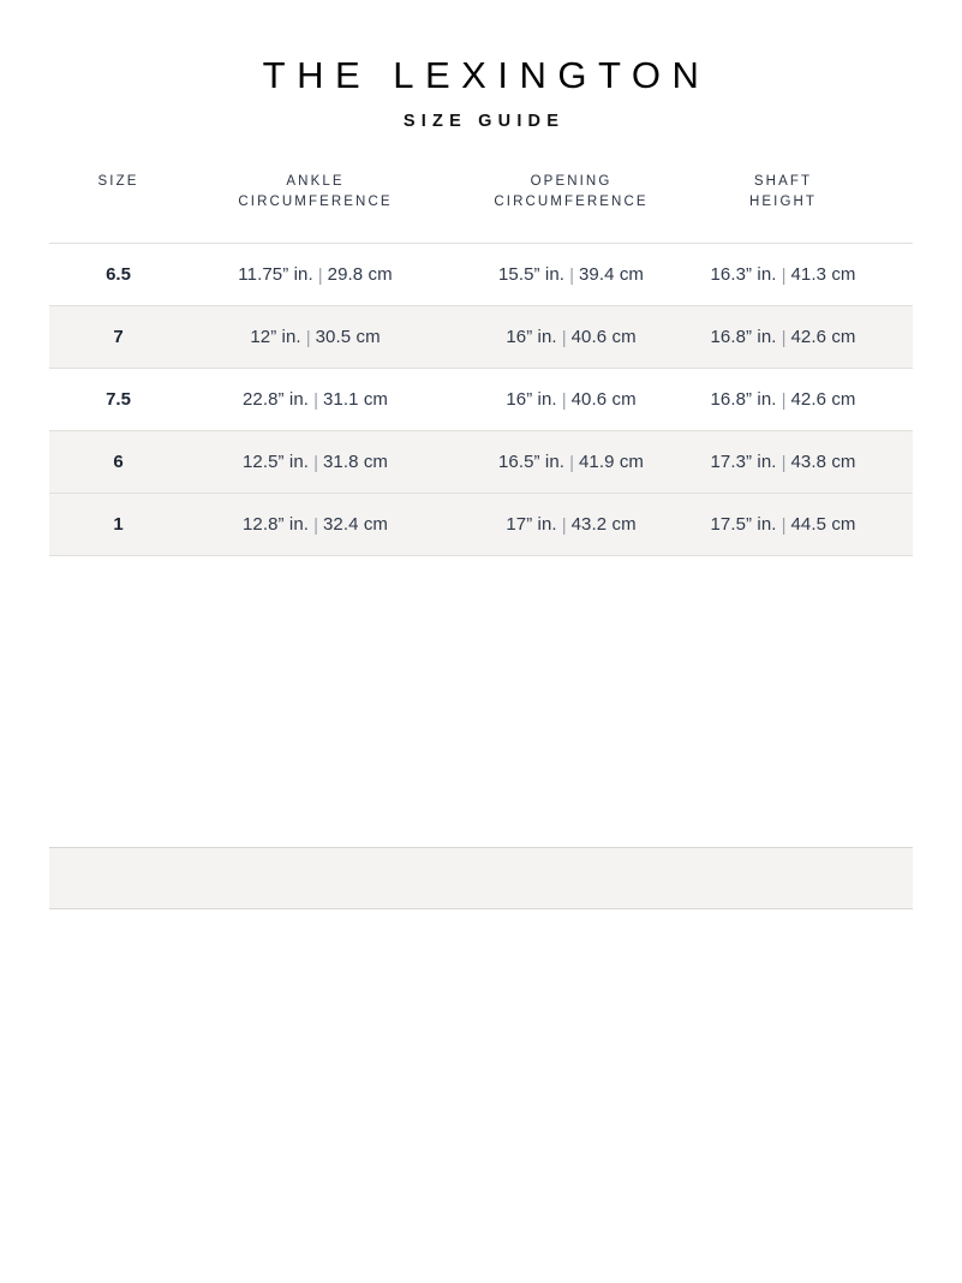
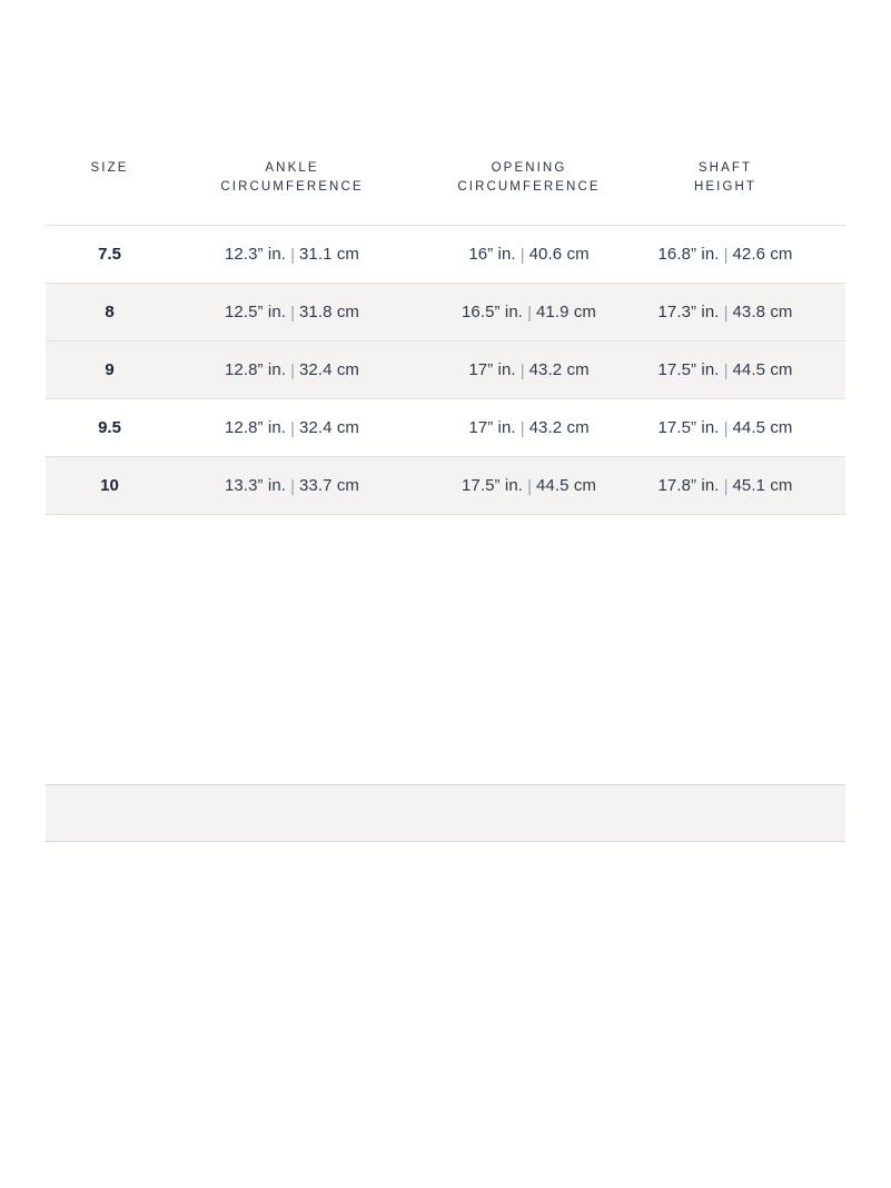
- THE LEXINGTON
- SIZE GUIDE
  SIZE	ANKLE CIRCUMFERENCE	OPENING CIRCUMFERENCE	SHAFT HEIGHT
- 6.5	11.75” in. | 29.8 cm	15.5” in. | 39.4 cm	16.3” in. | 41.3 cm
- 7	12” in. | 30.5 cm	16” in. | 40.6 cm	16.8” in. | 42.6 cm
- 7.5	22.8” in. | 31.1 cm	16” in. | 40.6 cm	16.8” in. | 42.6 cm
+ 7.5	12.3” in. | 31.1 cm	16” in. | 40.6 cm	16.8” in. | 42.6 cm
- 6	12.5” in. | 31.8 cm	16.5” in. | 41.9 cm	17.3” in. | 43.8 cm
+ 8	12.5” in. | 31.8 cm	16.5” in. | 41.9 cm	17.3” in. | 43.8 cm
- 1	12.8” in. | 32.4 cm	17” in. | 43.2 cm	17.5” in. | 44.5 cm
+ 9	12.8” in. | 32.4 cm	17” in. | 43.2 cm	17.5” in. | 44.5 cm
+ 9.5	12.8” in. | 32.4 cm	17” in. | 43.2 cm	17.5” in. | 44.5 cm
+ 10	13.3” in. | 33.7 cm	17.5” in. | 44.5 cm	17.8” in. | 45.1 cm
